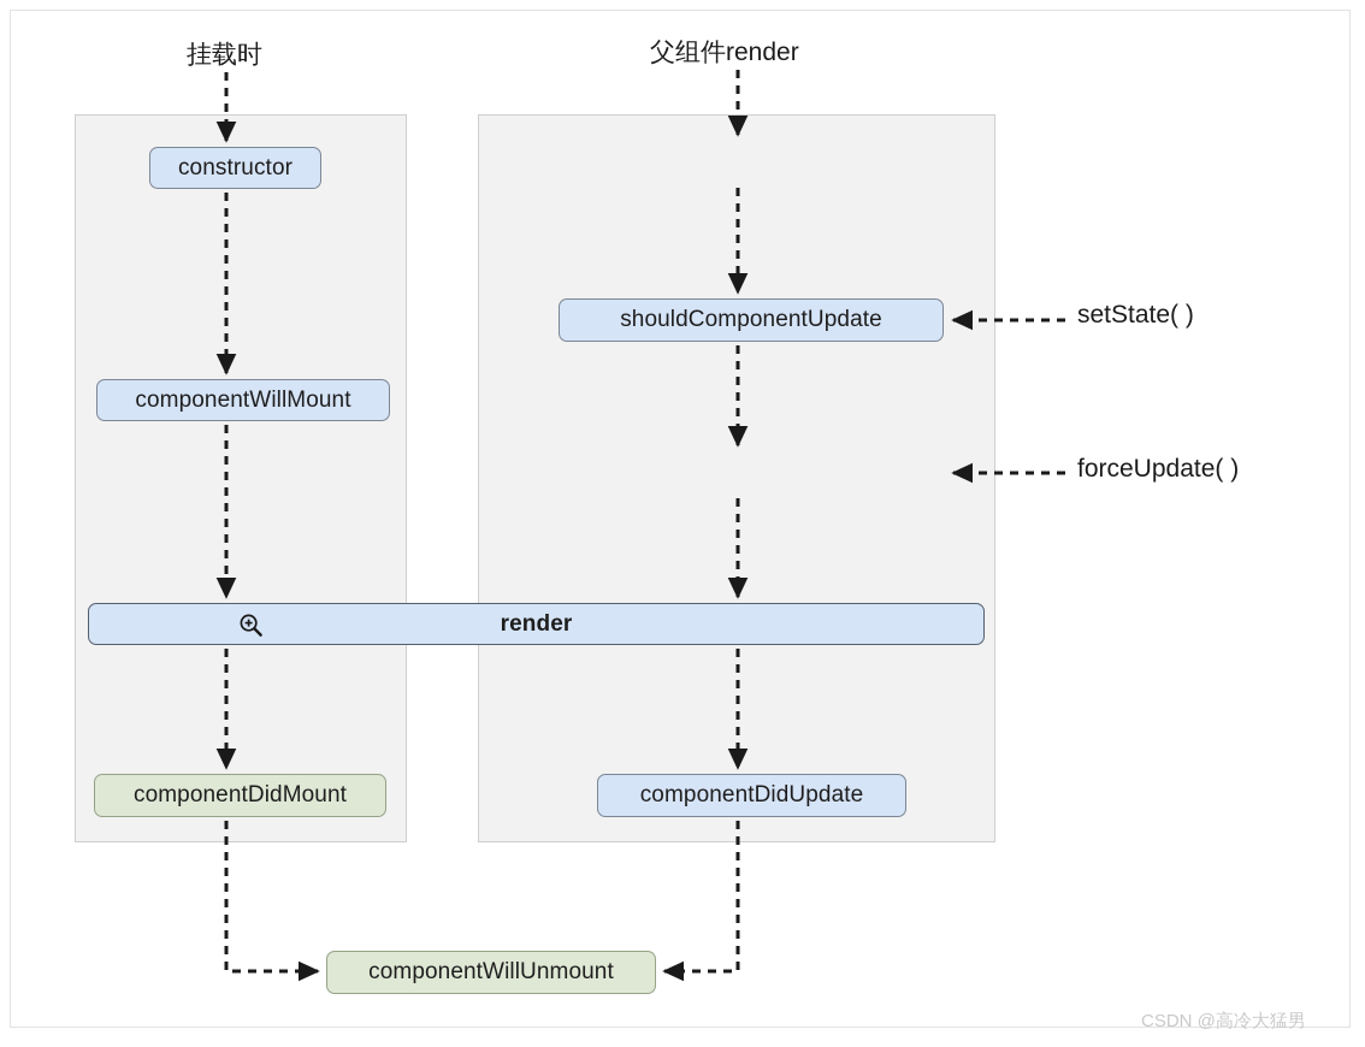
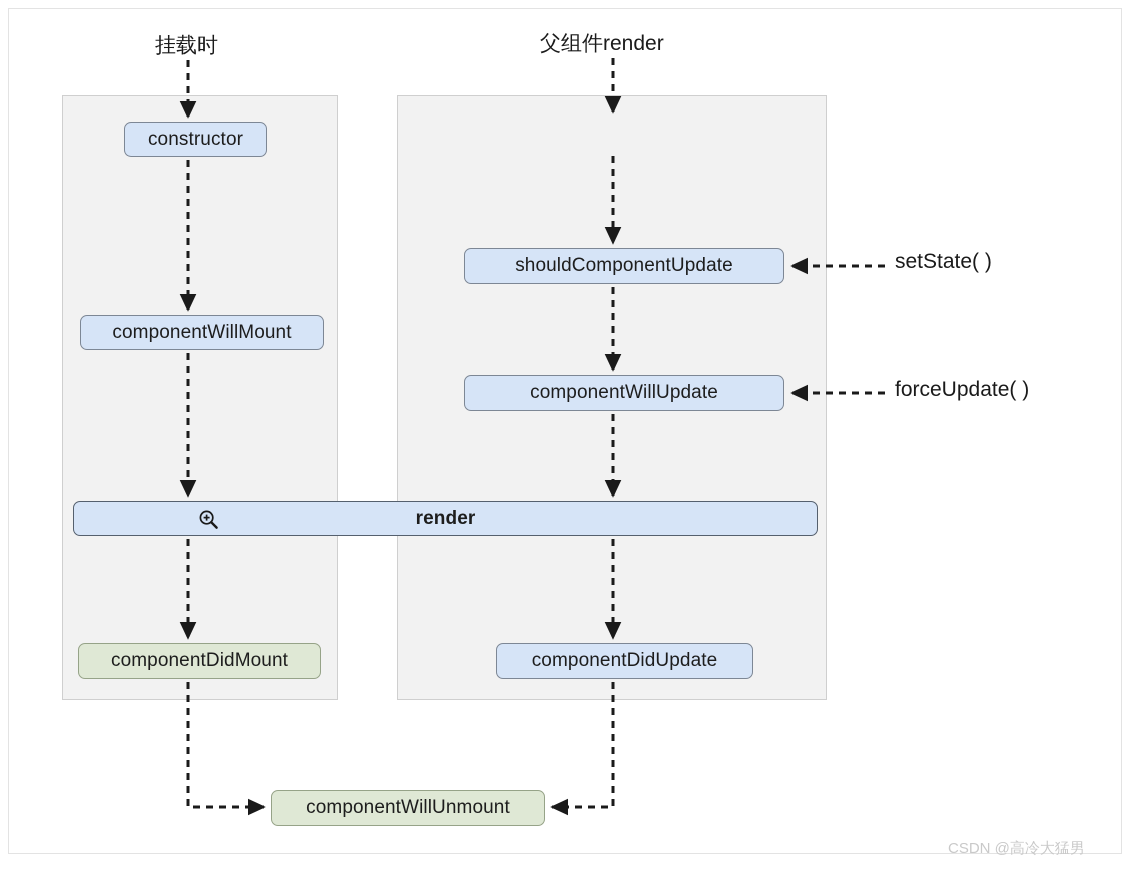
  挂载时
  父组件render
  constructor
  componentWillMount
  componentDidMount
  shouldComponentUpdate
+ componentWillUpdate
  componentDidUpdate
  render
  componentWillUnmount
  setState( )
  forceUpdate( )
  CSDN @高冷大猛男
